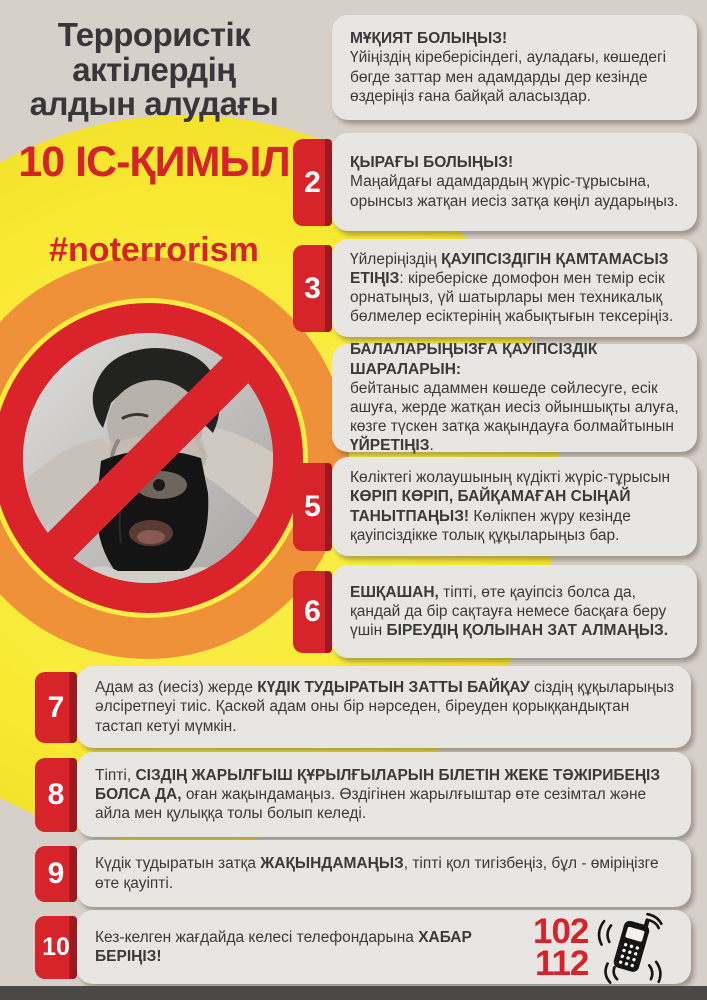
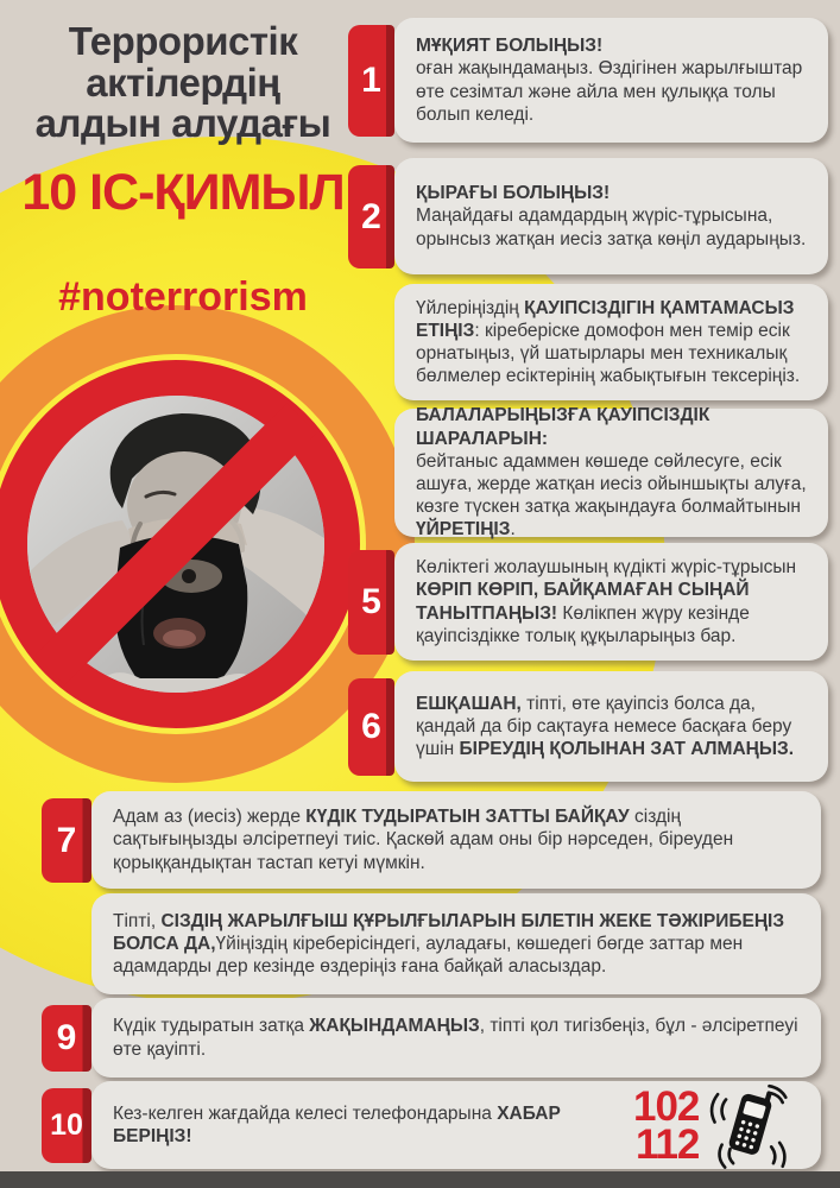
  Террористік
  актілердің
  алдын алудағы
  10 ІС-ҚИМЫЛ
  #noterrorism
+ 1
  МҰҚИЯТ БОЛЫҢЫЗ!
- Үйіңіздің кіреберісіндегі, ауладағы, көшедегі бөгде заттар мен адамдарды дер кезінде өздеріңіз ғана байқай аласыздар.
+ оған жақындамаңыз. Өздігінен жарылғыштар өте сезімтал және айла мен қулыққа толы болып келеді.
  2
  ҚЫРАҒЫ БОЛЫҢЫЗ!
  Маңайдағы адамдардың жүріс-тұрысына, орынсыз жатқан иесіз затқа көңіл аударыңыз.
- 3
  Үйлеріңіздің ҚАУІПСІЗДІГІН ҚАМТАМАСЫЗ ЕТІҢІЗ: кіреберіске домофон мен темір есік орнатыңыз, үй шатырлары мен техникалық бөлмелер есіктерінің жабықтығын тексеріңіз.
  БАЛАЛАРЫҢЫЗҒА ҚАУІПСІЗДІК ШАРАЛАРЫН:
  бейтаныс адаммен көшеде сөйлесуге, есік ашуға, жерде жатқан иесіз ойыншықты алуға, көзге түскен затқа жақындауға болмайтынын ҮЙРЕТІҢІЗ.
  5
  Көліктегі жолаушының күдікті жүріс-тұрысын КӨРІП КӨРІП, БАЙҚАМАҒАН СЫҢАЙ ТАНЫТПАҢЫЗ! Көлікпен жүру кезінде қауіпсіздікке толық құқыларыңыз бар.
  6
  ЕШҚАШАН, тіпті, өте қауіпсіз болса да, қандай да бір сақтауға немесе басқаға беру үшін БІРЕУДІҢ ҚОЛЫНАН ЗАТ АЛМАҢЫЗ.
  7
- Адам аз (иесіз) жерде КҮДІК ТУДЫРАТЫН ЗАТТЫ БАЙҚАУ сіздің құқыларыңыз әлсіретпеуі тиіс. Қаскөй адам оны бір нәрседен, біреуден қорыққандықтан тастап кетуі мүмкін.
+ Адам аз (иесіз) жерде КҮДІК ТУДЫРАТЫН ЗАТТЫ БАЙҚАУ сіздің сақтығыңызды әлсіретпеуі тиіс. Қаскөй адам оны бір нәрседен, біреуден қорыққандықтан тастап кетуі мүмкін.
- 8
- Тіпті, СІЗДІҢ ЖАРЫЛҒЫШ ҚҰРЫЛҒЫЛАРЫН БІЛЕТІН ЖЕКЕ ТӘЖІРИБЕҢІЗ БОЛСА ДА, оған жақындамаңыз. Өздігінен жарылғыштар өте сезімтал және айла мен қулыққа толы болып келеді.
+ Тіпті, СІЗДІҢ ЖАРЫЛҒЫШ ҚҰРЫЛҒЫЛАРЫН БІЛЕТІН ЖЕКЕ ТӘЖІРИБЕҢІЗ БОЛСА ДА,Үйіңіздің кіреберісіндегі, ауладағы, көшедегі бөгде заттар мен адамдарды дер кезінде өздеріңіз ғана байқай аласыздар.
  9
- Күдік тудыратын затқа ЖАҚЫНДАМАҢЫЗ, тіпті қол тигізбеңіз, бұл - өміріңізге өте қауіпті.
+ Күдік тудыратын затқа ЖАҚЫНДАМАҢЫЗ, тіпті қол тигізбеңіз, бұл - әлсіретпеуі өте қауіпті.
  10
  Кез-келген жағдайда келесі телефондарына ХАБАР БЕРІҢІЗ!
  102
  112
